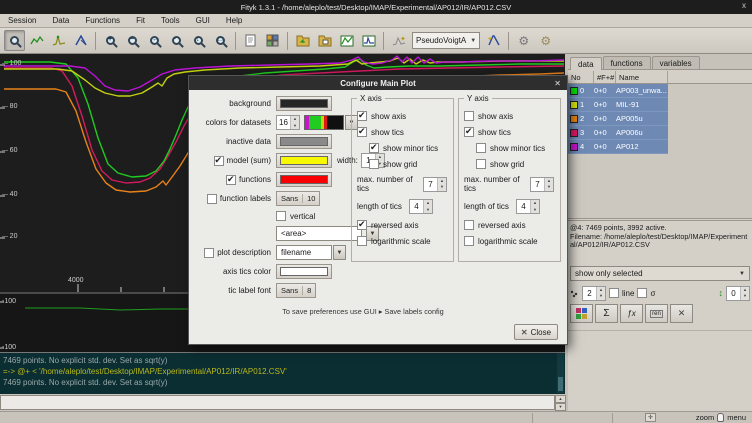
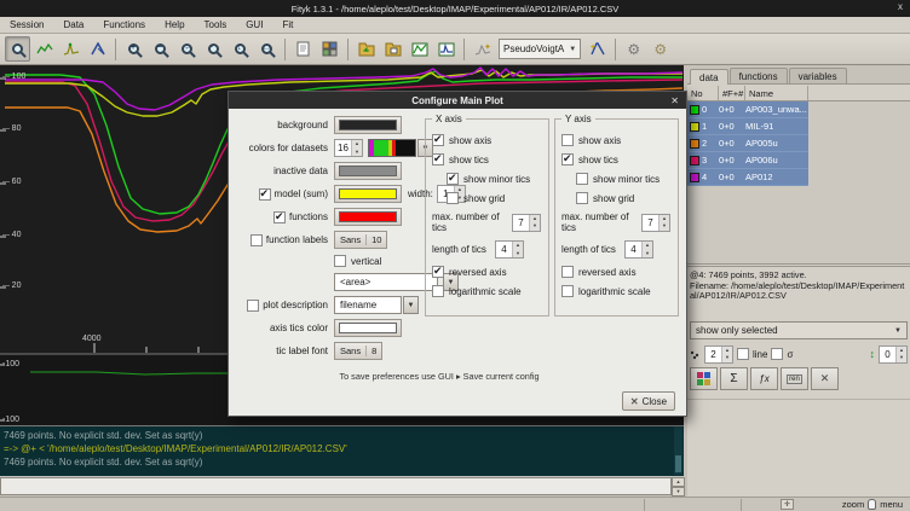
  Fityk 1.3.1 - /home/aleplo/test/Desktop/IMAP/Experimental/AP012/IR/AP012.CSV
  x
  Session
  Data
  Functions
- Fit
+ Help
  Tools
  GUI
- Help
+ Fit
  PseudoVoigtA
  ⚙
  ⚙
  7469 points. No explicit std. dev. Set as sqrt(y)
  =-> @+ < '/home/aleplo/test/Desktop/IMAP/Experimental/AP012/IR/AP012.CSV'
  7469 points. No explicit std. dev. Set as sqrt(y)
  zoom
  menu
  data
  functions
  variables
  No
  #F+#
  Name
  0
  0+0
  AP003_unwa...
  1
  0+0
  MIL-91
  2
  0+0
  AP005u
  3
  0+0
  AP006u
  4
  0+0
  AP012
  @4: 7469 points, 3992 active.
  Filename: /home/aleplo/test/Desktop/IMAP/Experimental/AP012/IR/AP012.CSV
  show only selected
  2
  line
  σ
  ↕
  0
  Σ
  ƒx
  ✕
  Configure Main Plot
  ✕
  background
  colors for datasets
  16
  inactive data
  model (sum)
  width:
  functions
  function labels
  Sans
  10
  vertical
  <area>
  plot description
  filename
  axis tics color
  tic label font
  Sans
  8
  X axis
  show axis
  show tics
  show minor tics
  show grid
  max. number of tics
  7
  length of tics
  4
  reversed axis
  logarithmic scale
  Y axis
  show axis
  show tics
  show minor tics
  show grid
  max. number of tics
  7
  length of tics
  4
  reversed axis
  logarithmic scale
- To save preferences use GUI ▸ Save labels config
+ To save preferences use GUI ▸ Save current config
  ✕
  Close
